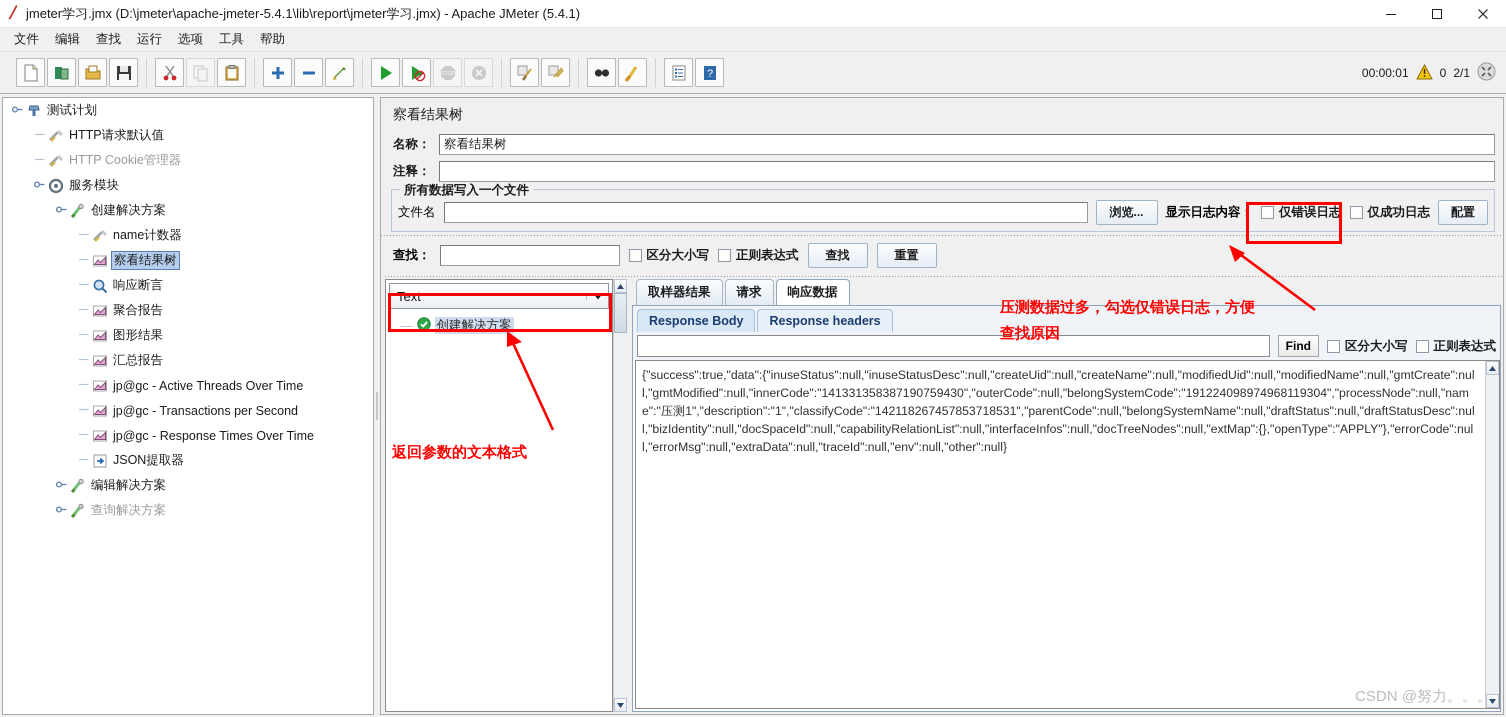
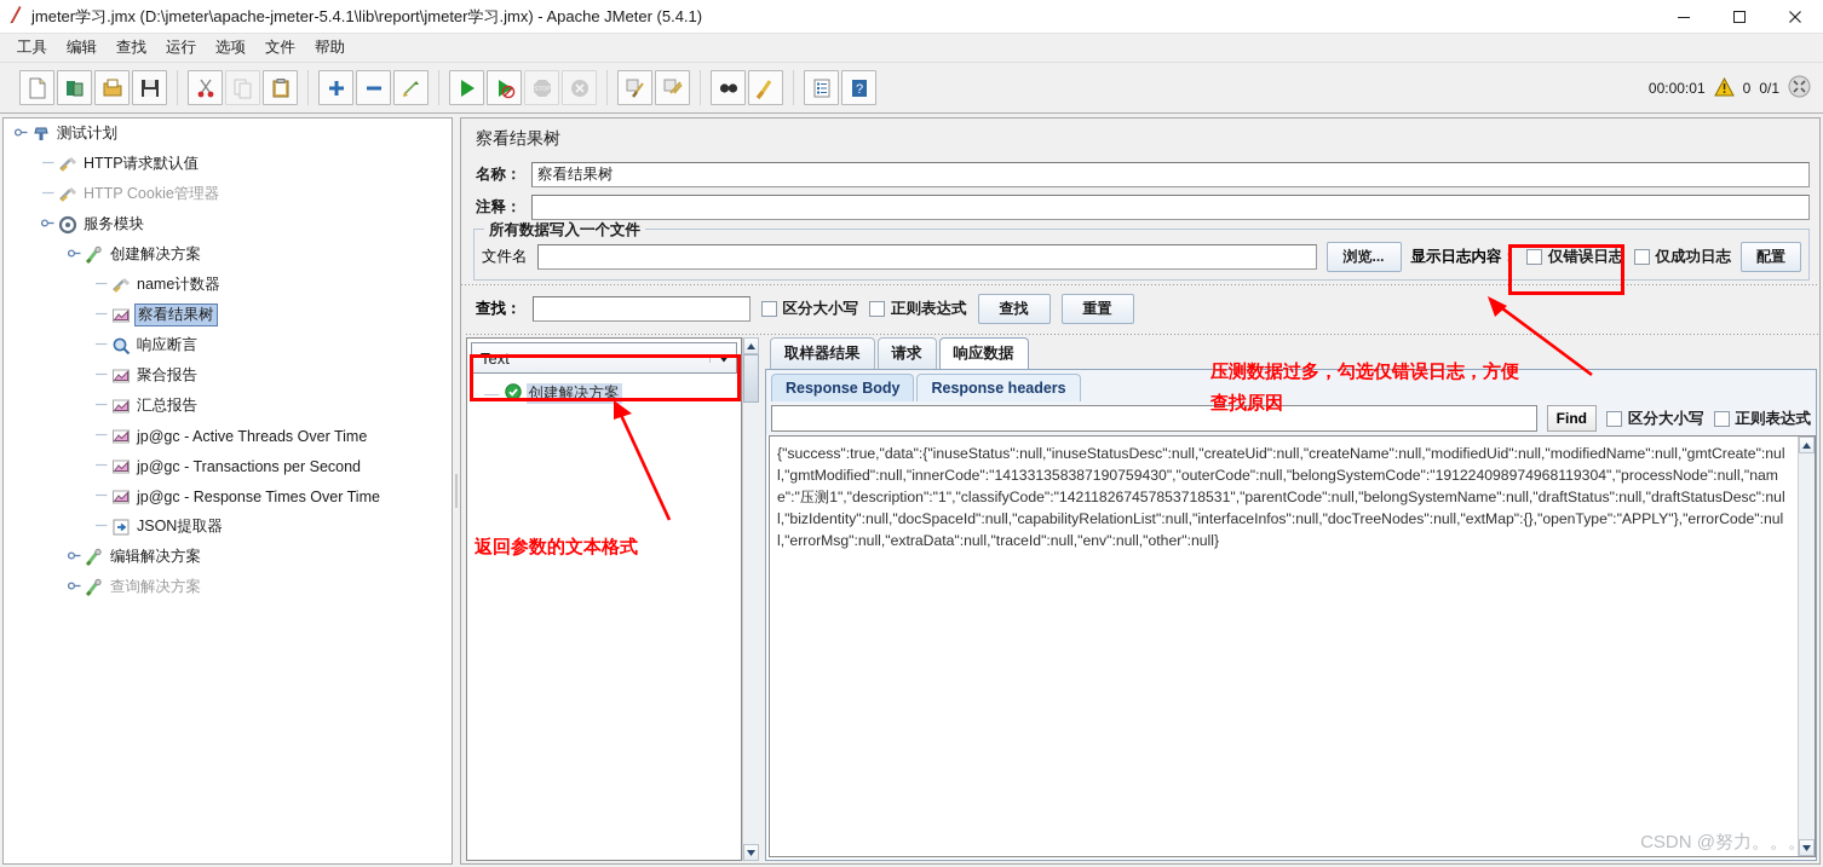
  jmeter学习.jmx (D:\jmeter\apache-jmeter-5.4.1\lib\report\jmeter学习.jmx) - Apache JMeter (5.4.1)
- 文件
+ 工具
  编辑
  查找
  运行
  选项
- 工具
+ 文件
  帮助
  ?
  00:00:01
  0
- 2/1
+ 0/1
  测试计划
  HTTP请求默认值
  HTTP Cookie管理器
  服务模块
  创建解决方案
  name计数器
  察看结果树
  响应断言
  聚合报告
- 图形结果
  汇总报告
  jp@gc - Active Threads Over Time
  jp@gc - Transactions per Second
  jp@gc - Response Times Over Time
  JSON提取器
  编辑解决方案
  查询解决方案
  察看结果树
  名称：
  察看结果树
  注释：
  所有数据写入一个文件
  文件名
  浏览...
  显示日志内容：
  仅错误日志
  仅成功日志
  配置
  查找：
  区分大小写
  正则表达式
  查找
  重置
  Text
  —
  创建解决方案
  取样器结果
  请求
  响应数据
  Response Body
  Response headers
  Find
  区分大小写
  正则表达式
  {"success":true,"data":{"inuseStatus":null,"inuseStatusDesc":null,"createUid":null,"createName":null,"modifiedUid":null,"modifiedName":null,"gmtCreate":null,"gmtModified":null,"innerCode":"141331358387190759430","outerCode":null,"belongSystemCode":"191224098974968119304","processNode":null,"name":"压测1","description":"1","classifyCode":"142118267457853718531","parentCode":null,"belongSystemName":null,"draftStatus":null,"draftStatusDesc":null,"bizIdentity":null,"docSpaceId":null,"capabilityRelationList":null,"interfaceInfos":null,"docTreeNodes":null,"extMap":{},"openType":"APPLY"},"errorCode":null,"errorMsg":null,"extraData":null,"traceId":null,"env":null,"other":null}
  压测数据过多，勾选仅错误日志，方便
  查找原因
  返回参数的文本格式
  CSDN @努力。。。
